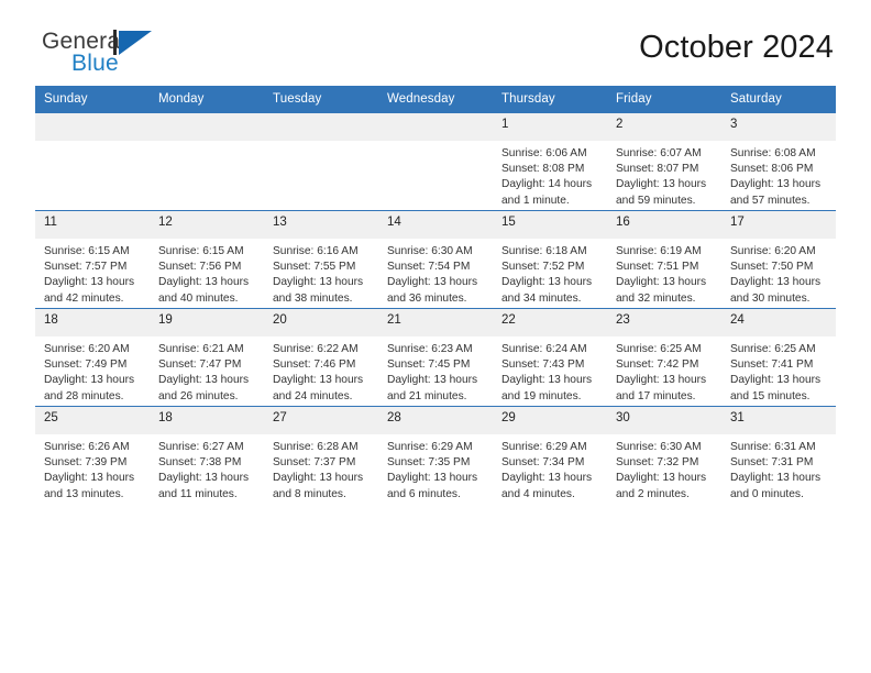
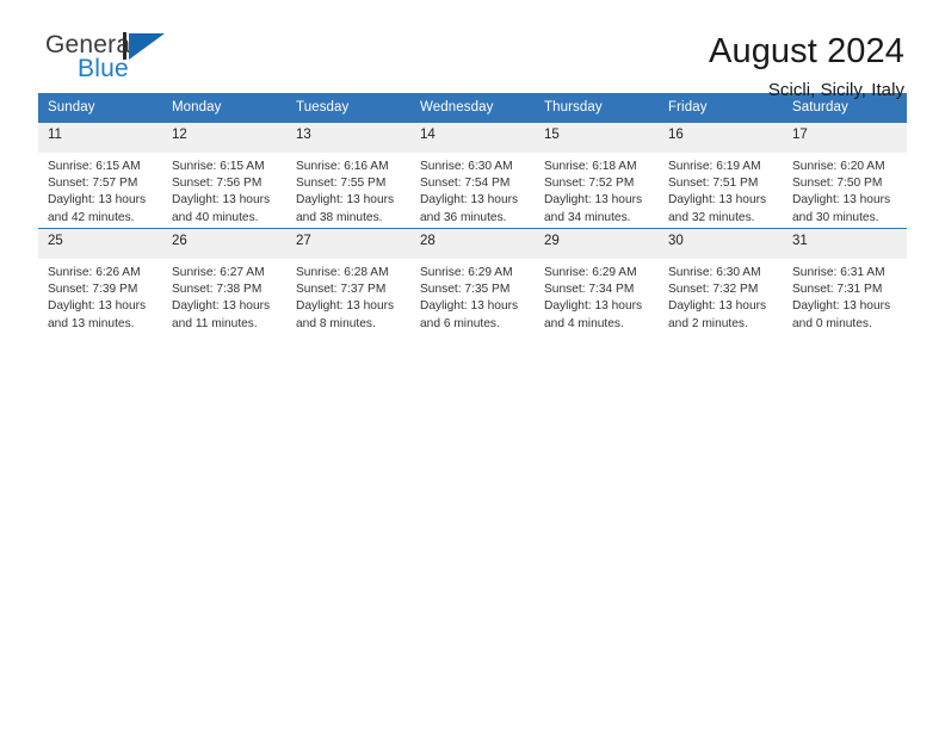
  Generl
  Blue
- October 2024
+ August 2024
+ Scicli, Sicily, Italy
  Sunday	Monday	Tuesday	Wednesday	Thursday	Friday	Saturday
- 				1Sunrise: 6:06 AMSunset: 8:08 PMDaylight: 14 hoursand 1 minute.	2Sunrise: 6:07 AMSunset: 8:07 PMDaylight: 13 hoursand 59 minutes.	3Sunrise: 6:08 AMSunset: 8:06 PMDaylight: 13 hoursand 57 minutes.
  11Sunrise: 6:15 AMSunset: 7:57 PMDaylight: 13 hoursand 42 minutes.	12Sunrise: 6:15 AMSunset: 7:56 PMDaylight: 13 hoursand 40 minutes.	13Sunrise: 6:16 AMSunset: 7:55 PMDaylight: 13 hoursand 38 minutes.	14Sunrise: 6:30 AMSunset: 7:54 PMDaylight: 13 hoursand 36 minutes.	15Sunrise: 6:18 AMSunset: 7:52 PMDaylight: 13 hoursand 34 minutes.	16Sunrise: 6:19 AMSunset: 7:51 PMDaylight: 13 hoursand 32 minutes.	17Sunrise: 6:20 AMSunset: 7:50 PMDaylight: 13 hoursand 30 minutes.
- 18Sunrise: 6:20 AMSunset: 7:49 PMDaylight: 13 hoursand 28 minutes.	19Sunrise: 6:21 AMSunset: 7:47 PMDaylight: 13 hoursand 26 minutes.	20Sunrise: 6:22 AMSunset: 7:46 PMDaylight: 13 hoursand 24 minutes.	21Sunrise: 6:23 AMSunset: 7:45 PMDaylight: 13 hoursand 21 minutes.	22Sunrise: 6:24 AMSunset: 7:43 PMDaylight: 13 hoursand 19 minutes.	23Sunrise: 6:25 AMSunset: 7:42 PMDaylight: 13 hoursand 17 minutes.	24Sunrise: 6:25 AMSunset: 7:41 PMDaylight: 13 hoursand 15 minutes.
- 25Sunrise: 6:26 AMSunset: 7:39 PMDaylight: 13 hoursand 13 minutes.	18Sunrise: 6:27 AMSunset: 7:38 PMDaylight: 13 hoursand 11 minutes.	27Sunrise: 6:28 AMSunset: 7:37 PMDaylight: 13 hoursand 8 minutes.	28Sunrise: 6:29 AMSunset: 7:35 PMDaylight: 13 hoursand 6 minutes.	29Sunrise: 6:29 AMSunset: 7:34 PMDaylight: 13 hoursand 4 minutes.	30Sunrise: 6:30 AMSunset: 7:32 PMDaylight: 13 hoursand 2 minutes.	31Sunrise: 6:31 AMSunset: 7:31 PMDaylight: 13 hoursand 0 minutes.
+ 25Sunrise: 6:26 AMSunset: 7:39 PMDaylight: 13 hoursand 13 minutes.	26Sunrise: 6:27 AMSunset: 7:38 PMDaylight: 13 hoursand 11 minutes.	27Sunrise: 6:28 AMSunset: 7:37 PMDaylight: 13 hoursand 8 minutes.	28Sunrise: 6:29 AMSunset: 7:35 PMDaylight: 13 hoursand 6 minutes.	29Sunrise: 6:29 AMSunset: 7:34 PMDaylight: 13 hoursand 4 minutes.	30Sunrise: 6:30 AMSunset: 7:32 PMDaylight: 13 hoursand 2 minutes.	31Sunrise: 6:31 AMSunset: 7:31 PMDaylight: 13 hoursand 0 minutes.
